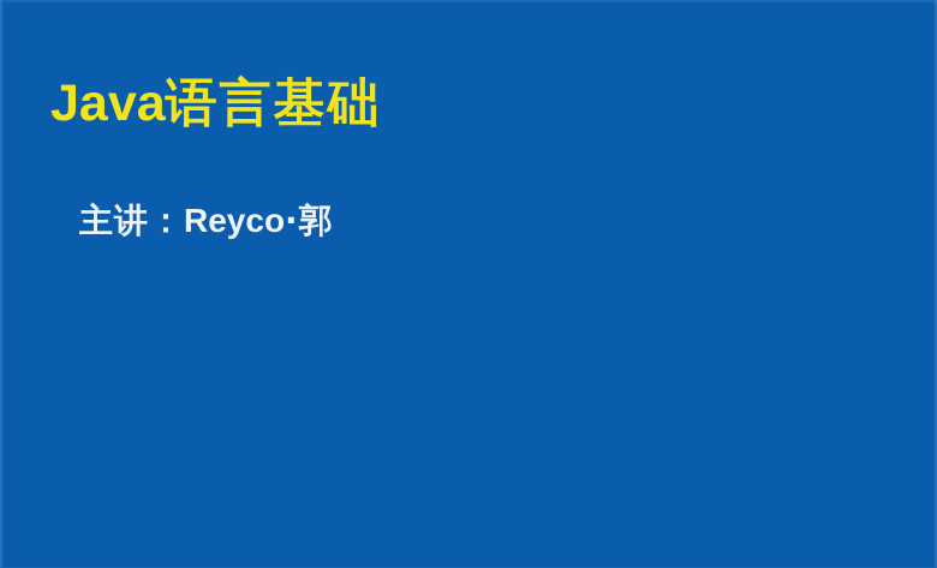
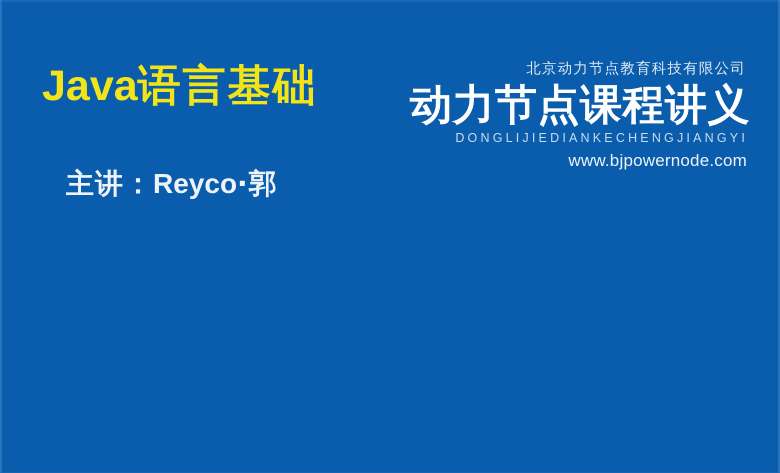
  Java语言基础
  主讲：Reyco·郭
+ 北京动力节点教育科技有限公司
+ 动力节点课程讲义
+ DONGLIJIEDIANKECHENGJIANGYI
+ www.bjpowernode.com
